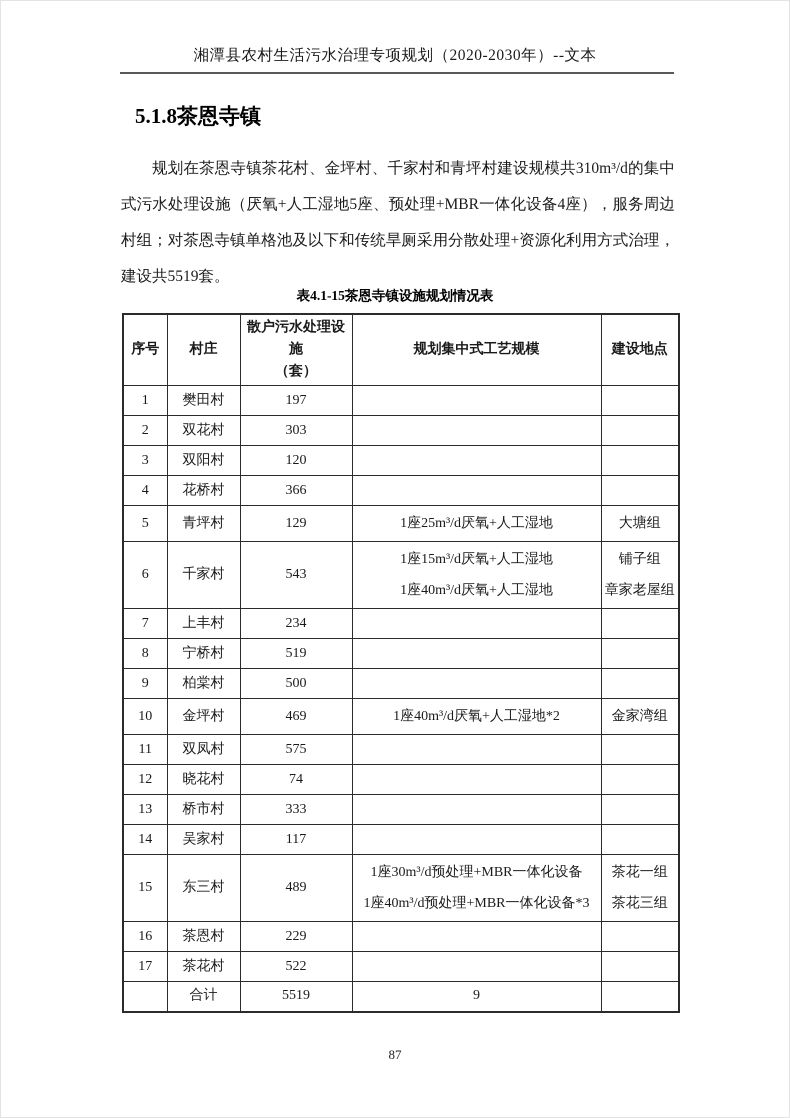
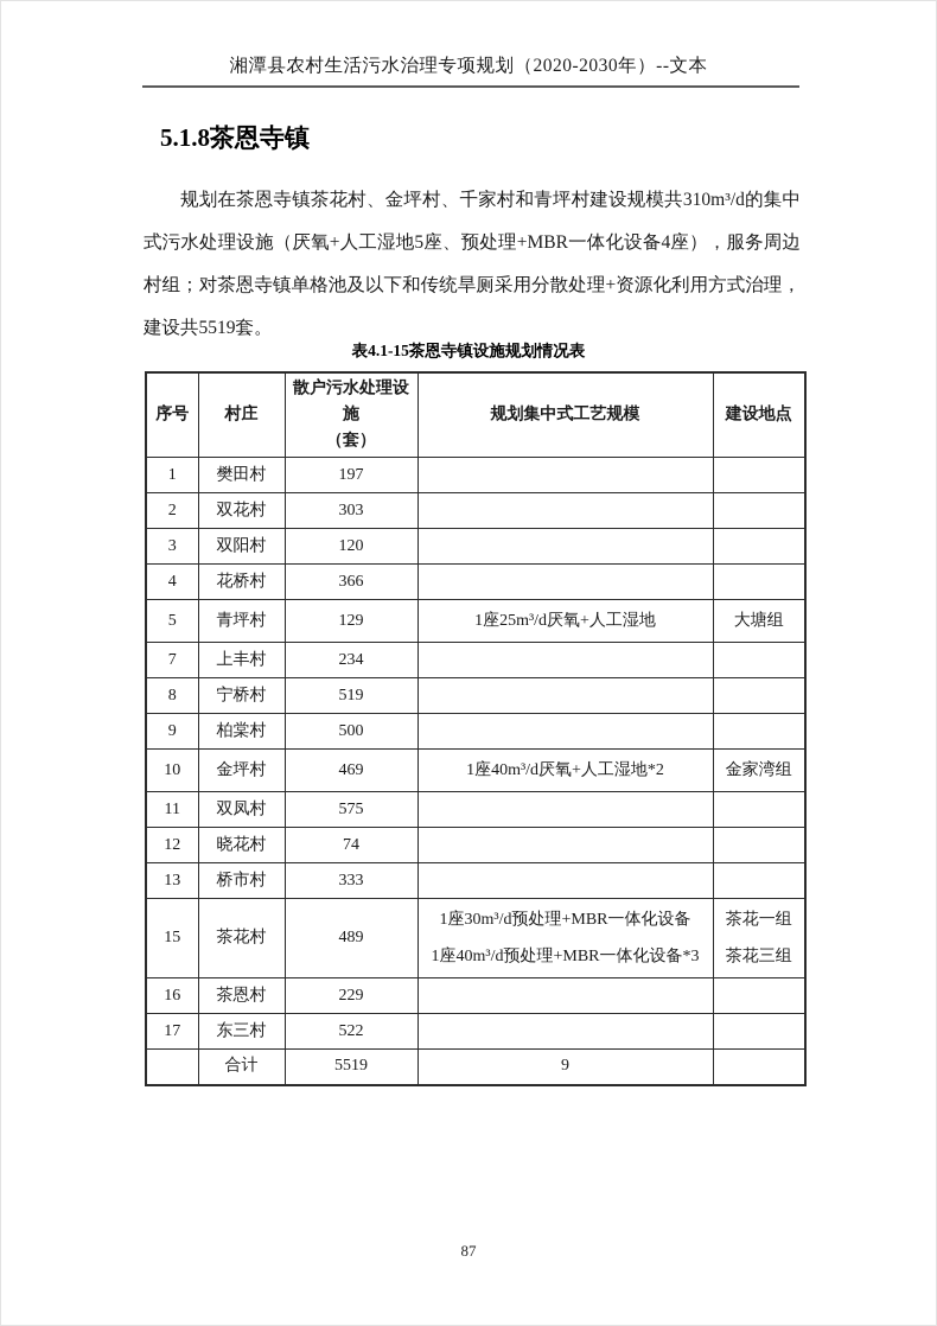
  湘潭县农村生活污水治理专项规划（2020-2030年）--文本
  5.1.8茶恩寺镇
  规划在茶恩寺镇茶花村、金坪村、千家村和青坪村建设规模共310m³/d的集中式污水处理设施（厌氧+人工湿地5座、预处理+MBR一体化设备4座），服务周边村组；对茶恩寺镇单格池及以下和传统旱厕采用分散处理+资源化利用方式治理，建设共5519套。
  表4.1-15茶恩寺镇设施规划情况表
  序号	村庄	散户污水处理设施 （套）	规划集中式工艺规模	建设地点
  1	樊田村	197
  2	双花村	303
  3	双阳村	120
  4	花桥村	366
  5	青坪村	129	1座25m³/d厌氧+人工湿地	大塘组
- 6	千家村	543	1座15m³/d厌氧+人工湿地1座40m³/d厌氧+人工湿地	铺子组章家老屋组
  7	上丰村	234
  8	宁桥村	519
  9	柏棠村	500
  10	金坪村	469	1座40m³/d厌氧+人工湿地*2	金家湾组
  11	双凤村	575
  12	晓花村	74
  13	桥市村	333
- 14	吴家村	117
- 15	东三村	489	1座30m³/d预处理+MBR一体化设备1座40m³/d预处理+MBR一体化设备*3	茶花一组茶花三组
+ 15	茶花村	489	1座30m³/d预处理+MBR一体化设备1座40m³/d预处理+MBR一体化设备*3	茶花一组茶花三组
  16	茶恩村	229
- 17	茶花村	522
+ 17	东三村	522
  	合计	5519	9
  87
